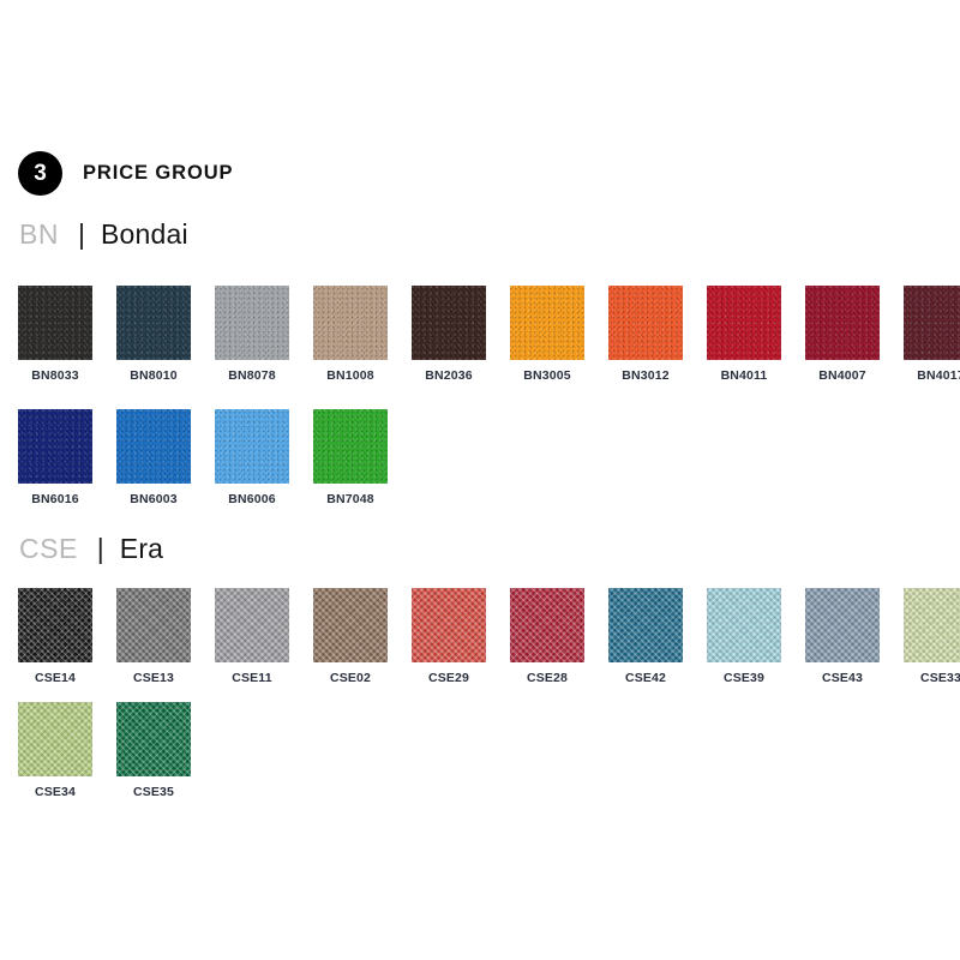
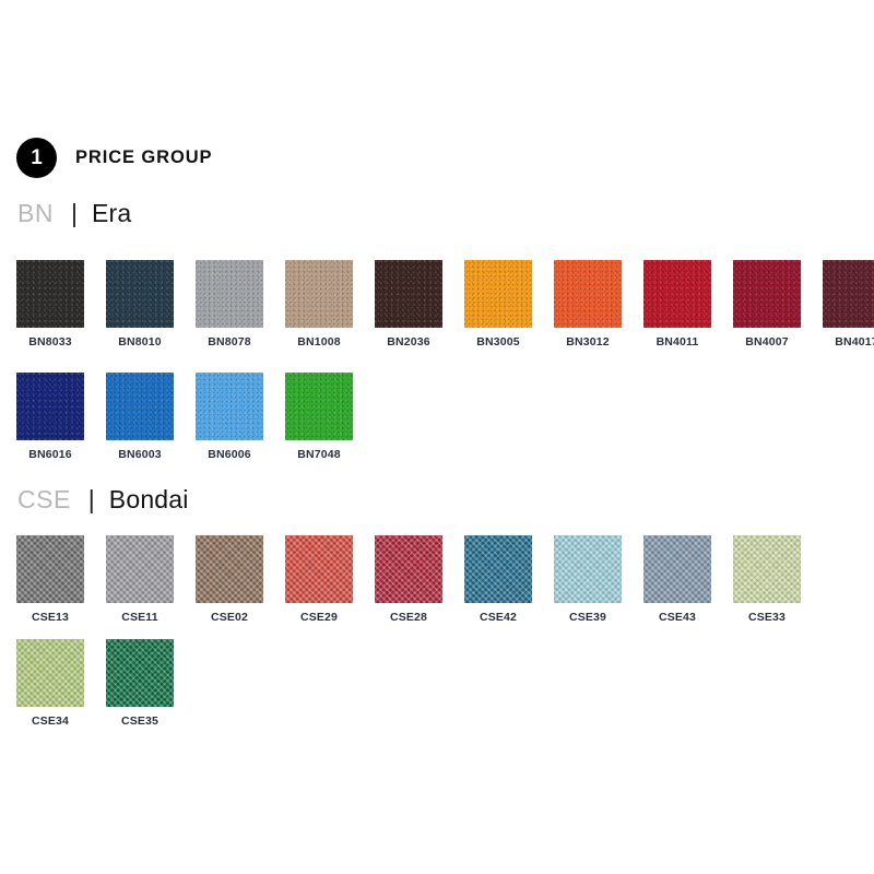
- 3
+ 1
  PRICE GROUP
  BN
  |
- Bondai
+ Era
  BN8033
  BN8010
  BN8078
  BN1008
  BN2036
  BN3005
  BN3012
  BN4011
  BN4007
  BN401
  BN6016
  BN6003
  BN6006
  BN7048
  CSE
  |
- Era
+ Bondai
- CSE14
  CSE13
  CSE11
  CSE02
  CSE29
  CSE28
  CSE42
  CSE39
  CSE43
  CSE33
  CSE34
  CSE35
